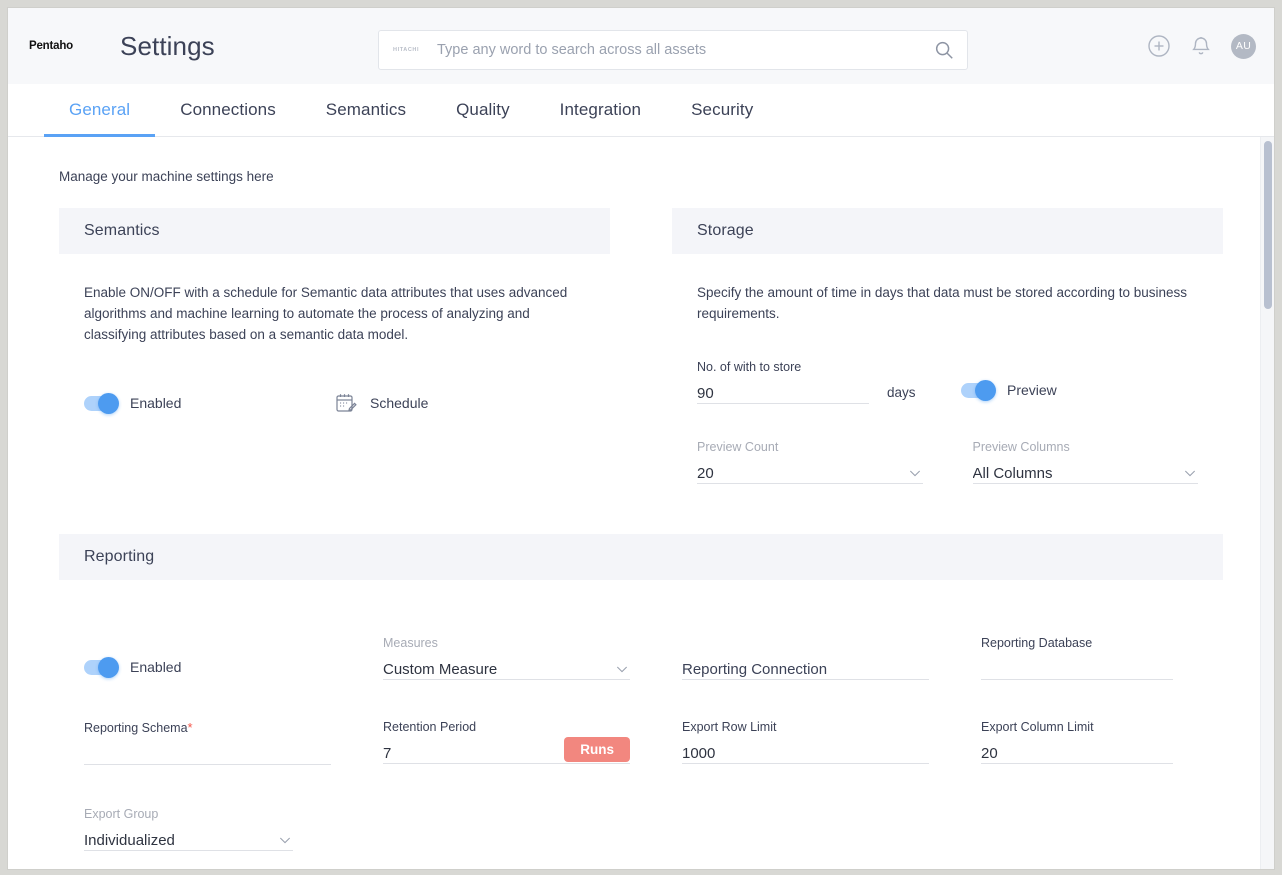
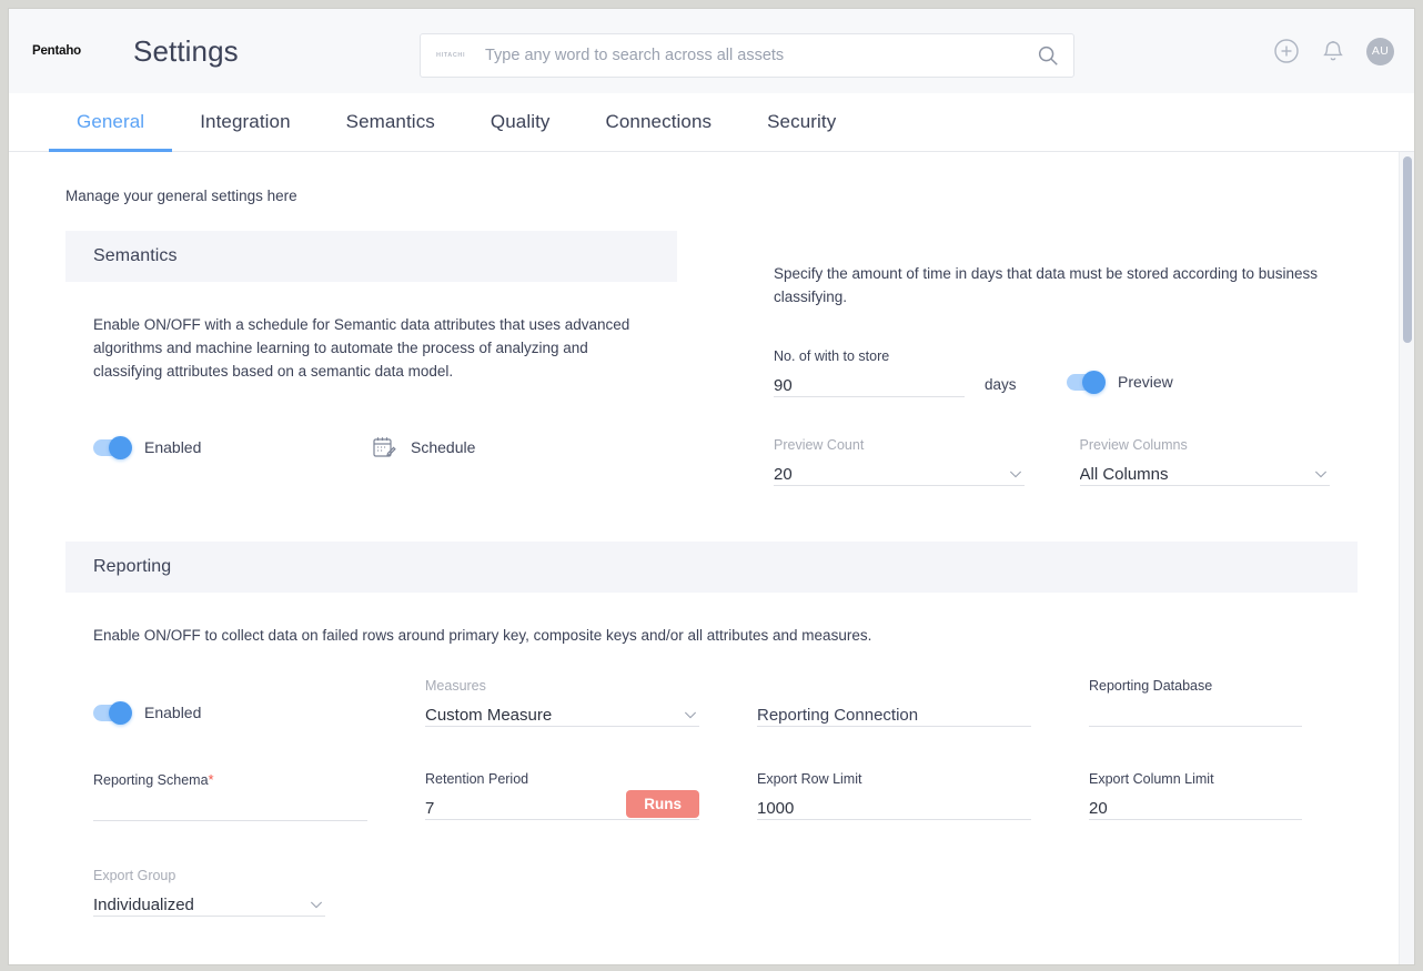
  Pentaho
  Settings
  Type any word to search across all assets
  AU
  General
- Connections
+ Integration
  Semantics
  Quality
- Integration
+ Connections
  Security
- Manage your machine settings here
+ Manage your general settings here
  Semantics
  Enable ON/OFF with a schedule for Semantic data attributes that uses advanced algorithms and machine learning to automate the process of analyzing and classifying attributes based on a semantic data model.
  Enabled
  Schedule
- Storage
- Specify the amount of time in days that data must be stored according to business requirements.
+ Specify the amount of time in days that data must be stored according to business classifying.
  No. of with to store
  90
  days
  Preview
  Preview Count
  20
  Preview Columns
  All Columns
  Reporting
+ Enable ON/OFF to collect data on failed rows around primary key, composite keys and/or all attributes and measures.
  Enabled
  Measures
  Custom Measure
  Reporting Connection
  Reporting Database
  Reporting Schema*
  Retention Period
  7
  Runs
  Export Row Limit
  1000
  Export Column Limit
  20
  Export Group
  Individualized
